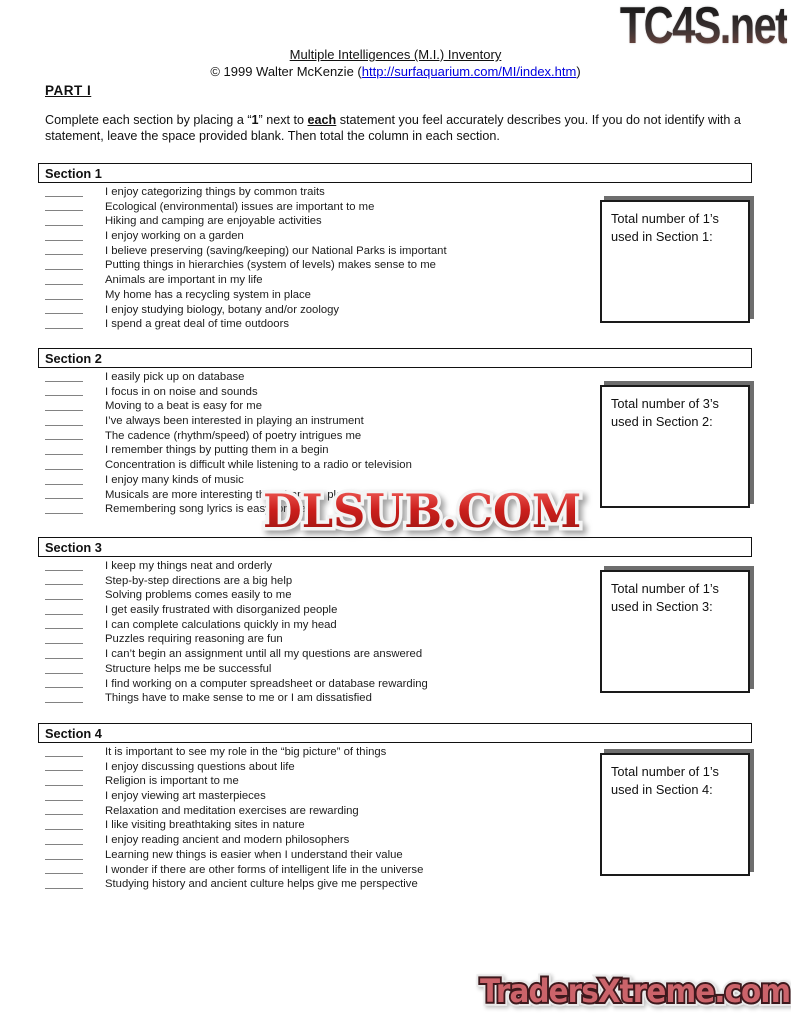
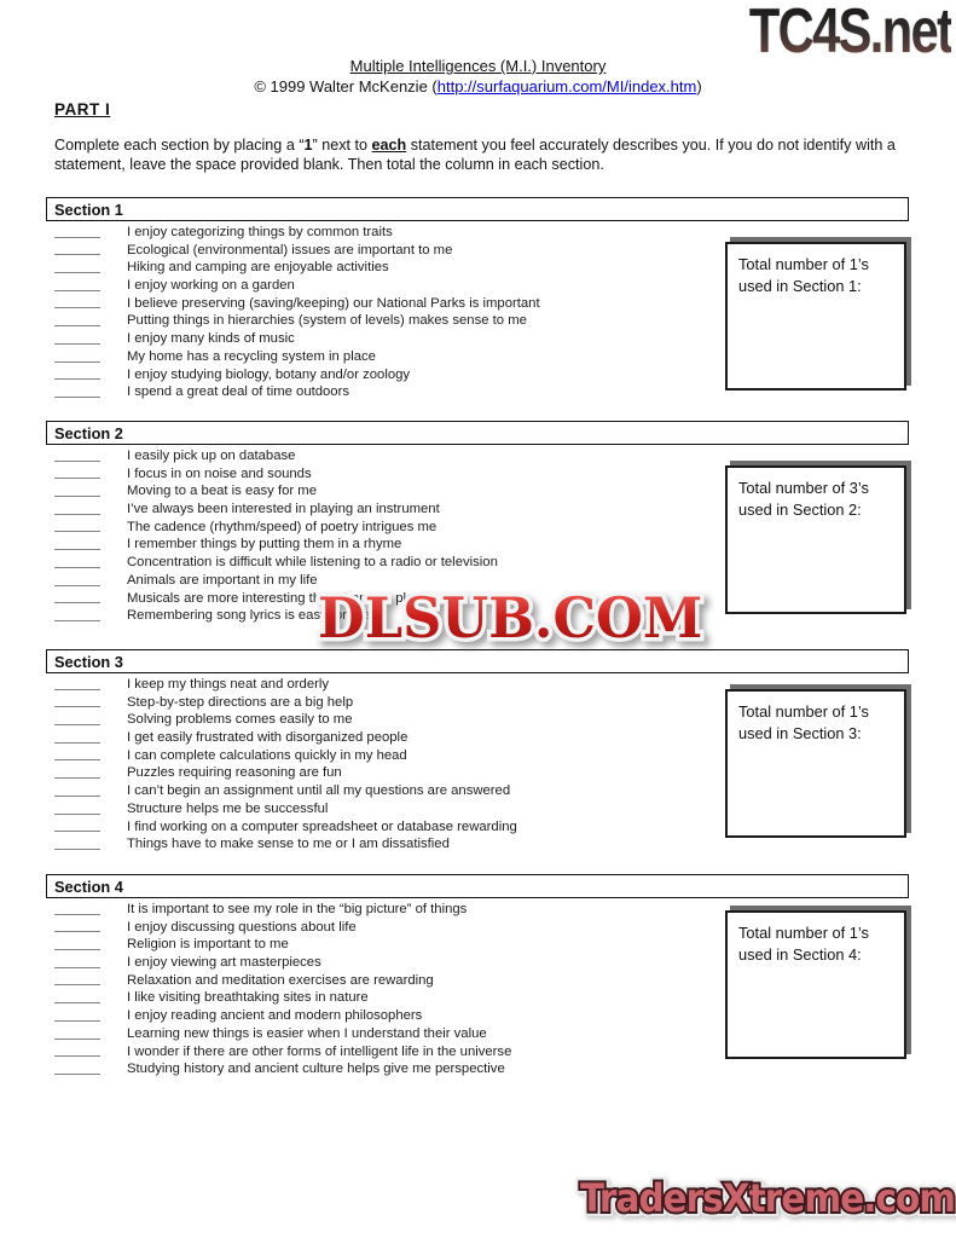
  TC4S.net
  Multiple Intelligences (M.I.) Inventory
  © 1999 Walter McKenzie (http://surfaquarium.com/MI/index.htm)
  PART I
  Complete each section by placing a “1” next to each statement you feel accurately describes you. If you do not identify with a statement, leave the space provided blank. Then total the column in each section.
  Section 1
  I enjoy categorizing things by common traits
  Ecological (environmental) issues are important to me
  Hiking and camping are enjoyable activities
  I enjoy working on a garden
  I believe preserving (saving/keeping) our National Parks is important
  Putting things in hierarchies (system of levels) makes sense to me
- Animals are important in my life
+ I enjoy many kinds of music
  My home has a recycling system in place
  I enjoy studying biology, botany and/or zoology
  I spend a great deal of time outdoors
  Total number of 1’s used in Section 1:
  Section 2
  I easily pick up on database
  I focus in on noise and sounds
  Moving to a beat is easy for me
  I’ve always been interested in playing an instrument
  The cadence (rhythm/speed) of poetry intrigues me
- I remember things by putting them in a begin
+ I remember things by putting them in a rhyme
  Concentration is difficult while listening to a radio or television
- I enjoy many kinds of music
+ Animals are important in my life
  Remembering song lyrics is ea
  Total number of 3’s used in Section 2:
  Section 3
  I keep my things neat and orderly
  Step-by-step directions are a big help
  Solving problems comes easily to me
  I get easily frustrated with disorganized people
  I can complete calculations quickly in my head
  Puzzles requiring reasoning are fun
  I can’t begin an assignment until all my questions are answered
  Structure helps me be successful
  I find working on a computer spreadsheet or database rewarding
  Things have to make sense to me or I am dissatisfied
  Total number of 1’s used in Section 3:
  Section 4
  It is important to see my role in the “big picture” of things
  I enjoy discussing questions about life
  Religion is important to me
  I enjoy viewing art masterpieces
  Relaxation and meditation exercises are rewarding
  I like visiting breathtaking sites in nature
  I enjoy reading ancient and modern philosophers
  Learning new things is easier when I understand their value
  I wonder if there are other forms of intelligent life in the universe
  Studying history and ancient culture helps give me perspective
  Total number of 1’s used in Section 4:
  DLSUB.COM
  TradersXtreme.com
